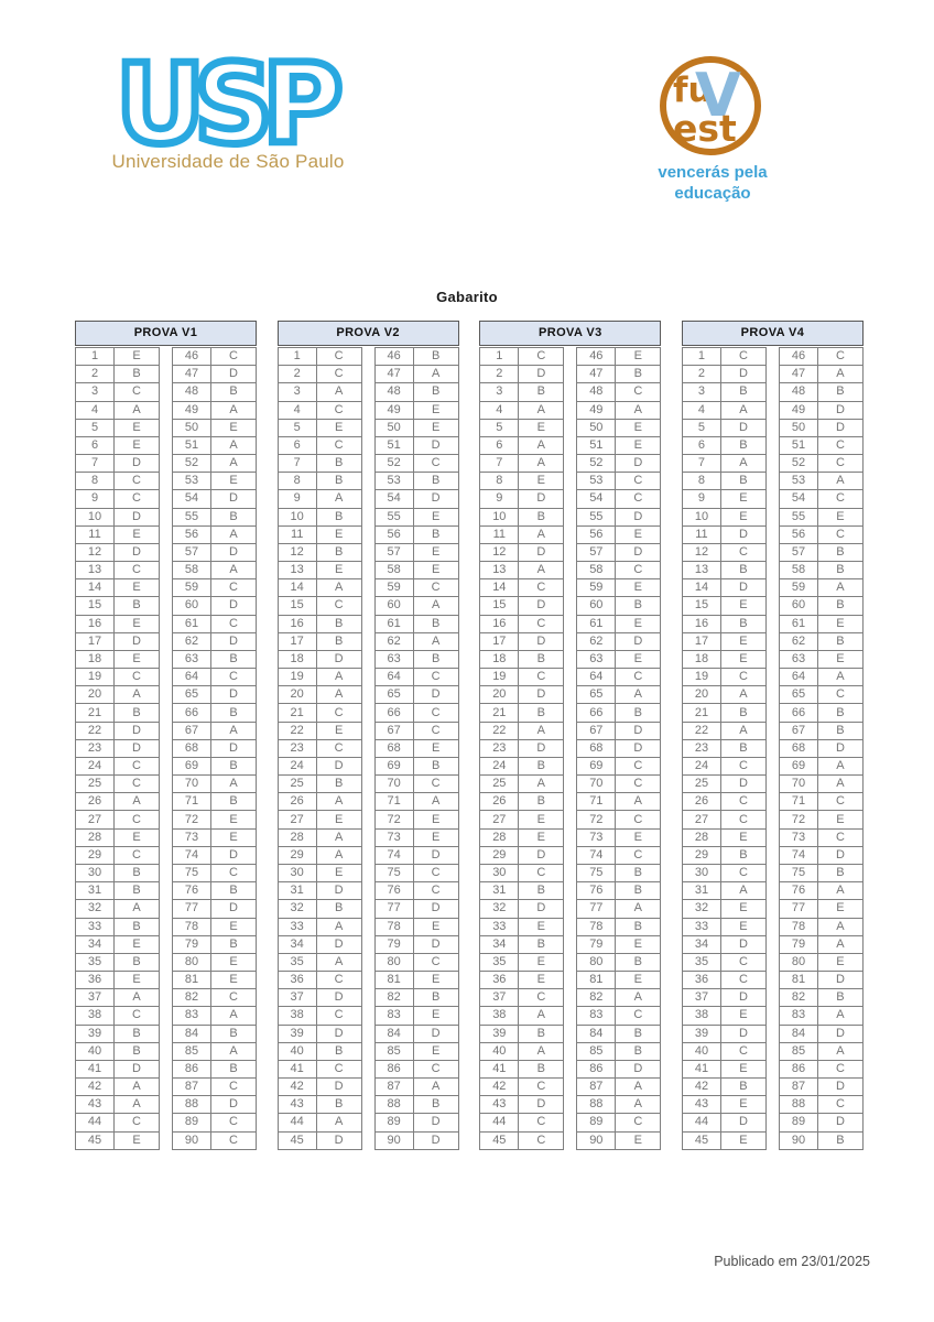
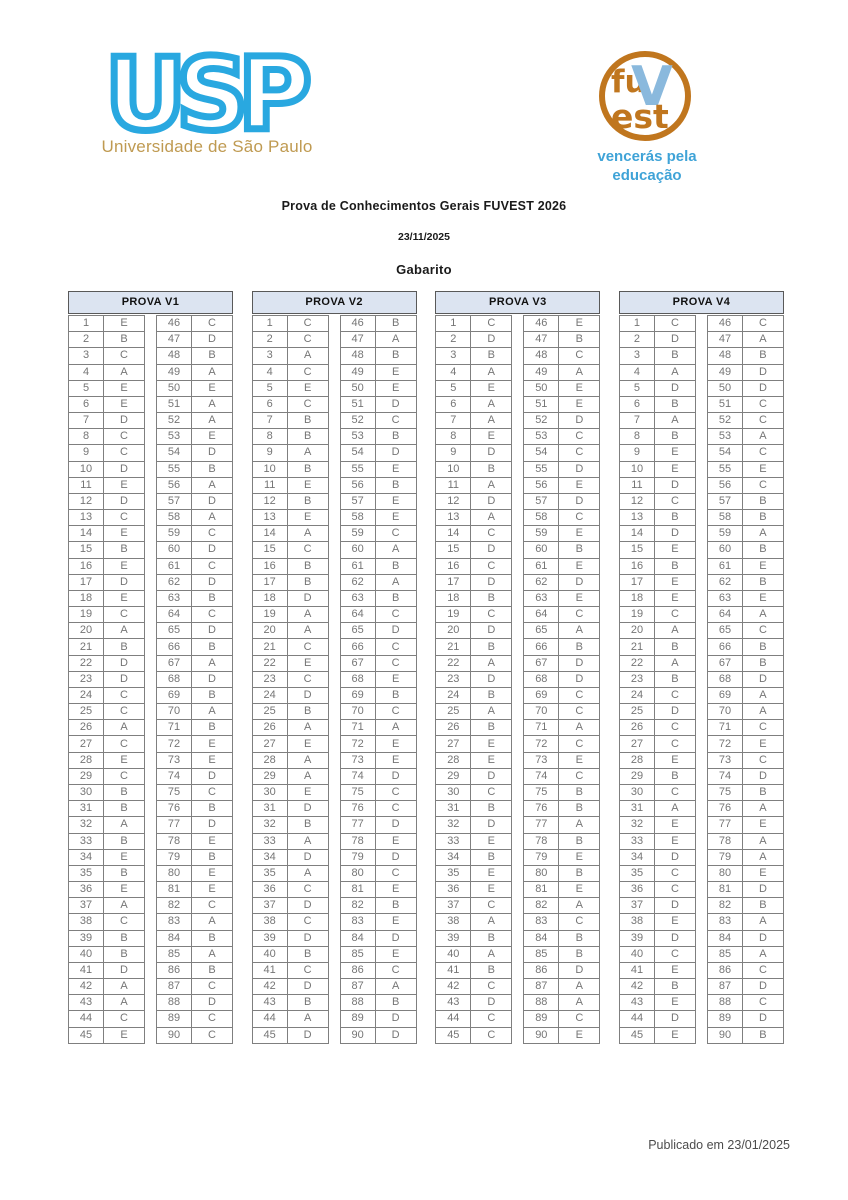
  USP
  Universidade de São Paulo
  fu
  V
  est
  vencerás pela
  educação
+ Prova de Conhecimentos Gerais FUVEST 2026
+ 23/11/2025
  Gabarito
  PROVA V1
  1	E
  2	B
  3	C
  4	A
  5	E
  6	E
  7	D
  8	C
  9	C
  10	D
  11	E
  12	D
  13	C
  14	E
  15	B
  16	E
  17	D
  18	E
  19	C
  20	A
  21	B
  22	D
  23	D
  24	C
  25	C
  26	A
  27	C
  28	E
  29	C
  30	B
  31	B
  32	A
  33	B
  34	E
  35	B
  36	E
  37	A
  38	C
  39	B
  40	B
  41	D
  42	A
  43	A
  44	C
  45	E
  46	C
  47	D
  48	B
  49	A
  50	E
  51	A
  52	A
  53	E
  54	D
  55	B
  56	A
  57	D
  58	A
  59	C
  60	D
  61	C
  62	D
  63	B
  64	C
  65	D
  66	B
  67	A
  68	D
  69	B
  70	A
  71	B
  72	E
  73	E
  74	D
  75	C
  76	B
  77	D
  78	E
  79	B
  80	E
  81	E
  82	C
  83	A
  84	B
  85	A
  86	B
  87	C
  88	D
  89	C
  90	C
  PROVA V2
  1	C
  2	C
  3	A
  4	C
  5	E
  6	C
  7	B
  8	B
  9	A
  10	B
  11	E
  12	B
  13	E
  14	A
  15	C
  16	B
  17	B
  18	D
  19	A
  20	A
  21	C
  22	E
  23	C
  24	D
  25	B
  26	A
  27	E
  28	A
  29	A
  30	E
  31	D
  32	B
  33	A
  34	D
  35	A
  36	C
  37	D
  38	C
  39	D
  40	B
  41	C
  42	D
  43	B
  44	A
  45	D
  46	B
  47	A
  48	B
  49	E
  50	E
  51	D
  52	C
  53	B
  54	D
  55	E
  56	B
  57	E
  58	E
  59	C
  60	A
  61	B
  62	A
  63	B
  64	C
  65	D
  66	C
  67	C
  68	E
  69	B
  70	C
  71	A
  72	E
  73	E
  74	D
  75	C
  76	C
  77	D
  78	E
  79	D
  80	C
  81	E
  82	B
  83	E
  84	D
  85	E
  86	C
  87	A
  88	B
  89	D
  90	D
  PROVA V3
  1	C
  2	D
  3	B
  4	A
  5	E
  6	A
  7	A
  8	E
  9	D
  10	B
  11	A
  12	D
  13	A
  14	C
  15	D
  16	C
  17	D
  18	B
  19	C
  20	D
  21	B
  22	A
  23	D
  24	B
  25	A
  26	B
  27	E
  28	E
  29	D
  30	C
  31	B
  32	D
  33	E
  34	B
  35	E
  36	E
  37	C
  38	A
  39	B
  40	A
  41	B
  42	C
  43	D
  44	C
  45	C
  46	E
  47	B
  48	C
  49	A
  50	E
  51	E
  52	D
  53	C
  54	C
  55	D
  56	E
  57	D
  58	C
  59	E
  60	B
  61	E
  62	D
  63	E
  64	C
  65	A
  66	B
  67	D
  68	D
  69	C
  70	C
  71	A
  72	C
  73	E
  74	C
  75	B
  76	B
  77	A
  78	B
  79	E
  80	B
  81	E
  82	A
  83	C
  84	B
  85	B
  86	D
  87	A
  88	A
  89	C
  90	E
  PROVA V4
  1	C
  2	D
  3	B
  4	A
  5	D
  6	B
  7	A
  8	B
  9	E
  10	E
  11	D
  12	C
  13	B
  14	D
  15	E
  16	B
  17	E
  18	E
  19	C
  20	A
  21	B
  22	A
  23	B
  24	C
  25	D
  26	C
  27	C
  28	E
  29	B
  30	C
  31	A
  32	E
  33	E
  34	D
  35	C
  36	C
  37	D
  38	E
  39	D
  40	C
  41	E
  42	B
  43	E
  44	D
  45	E
  46	C
  47	A
  48	B
  49	D
  50	D
  51	C
  52	C
  53	A
  54	C
  55	E
  56	C
  57	B
  58	B
  59	A
  60	B
  61	E
  62	B
  63	E
  64	A
  65	C
  66	B
  67	B
  68	D
  69	A
  70	A
  71	C
  72	E
  73	C
  74	D
  75	B
  76	A
  77	E
  78	A
  79	A
  80	E
  81	D
  82	B
  83	A
  84	D
  85	A
  86	C
  87	D
  88	C
  89	D
  90	B
  Publicado em 23/01/2025
